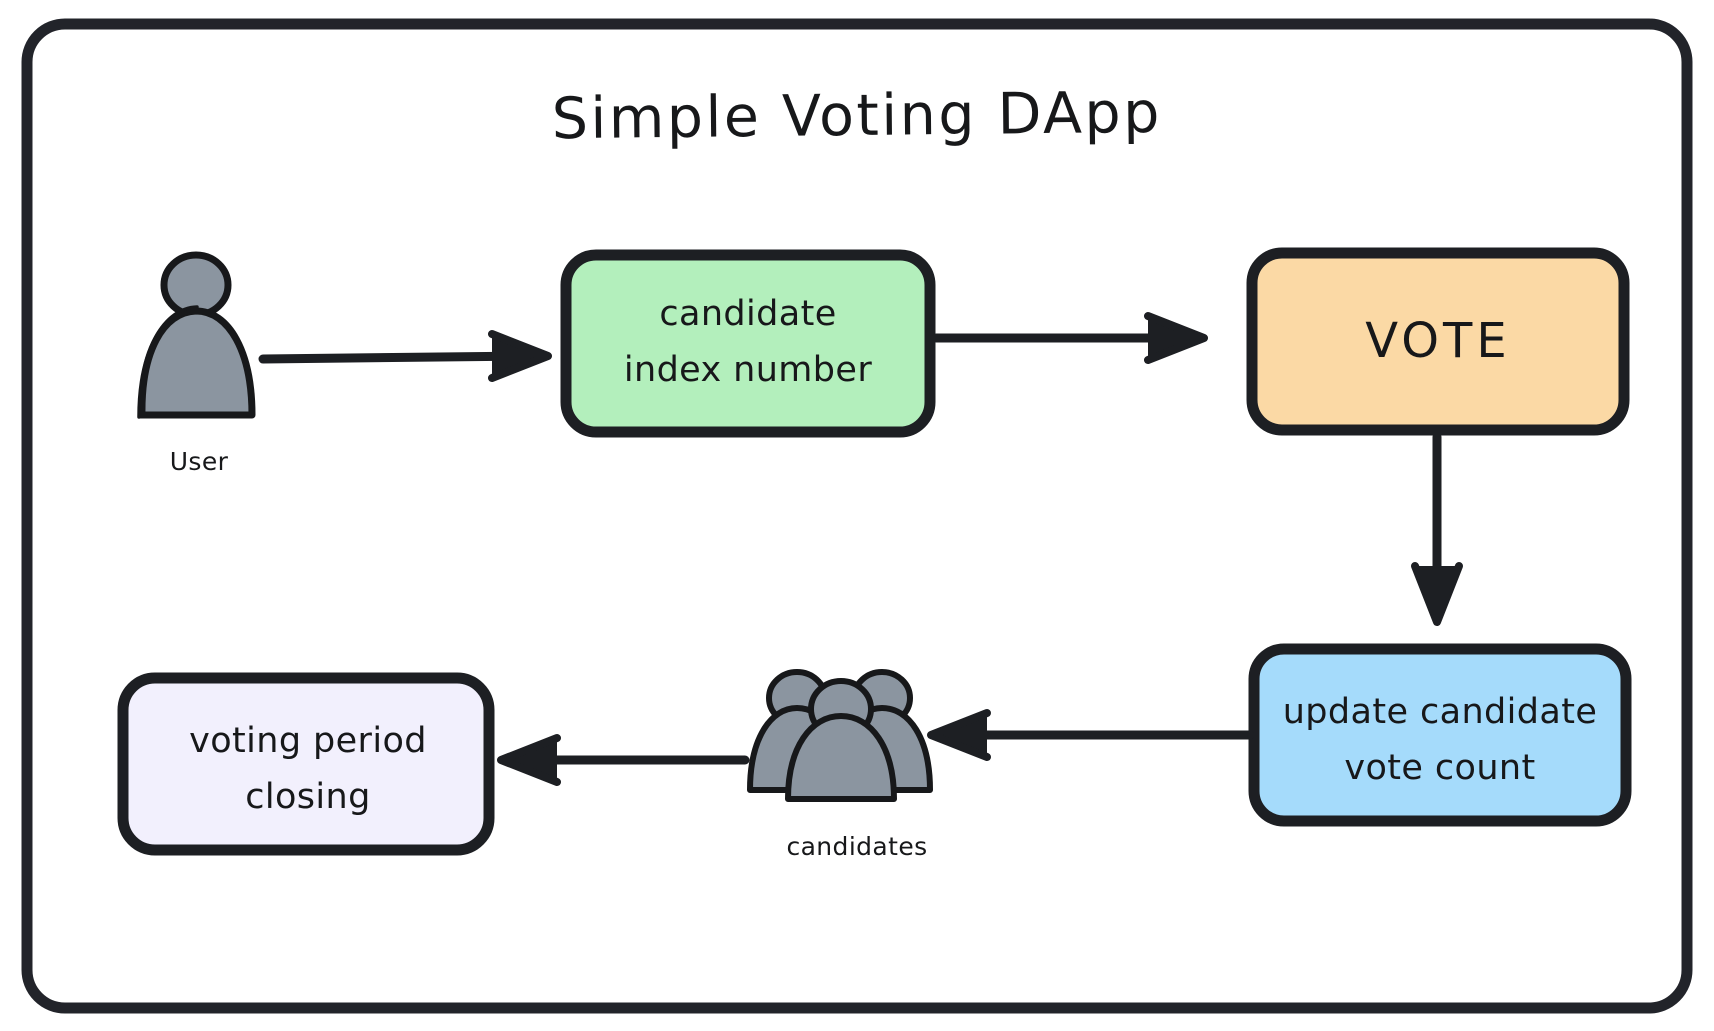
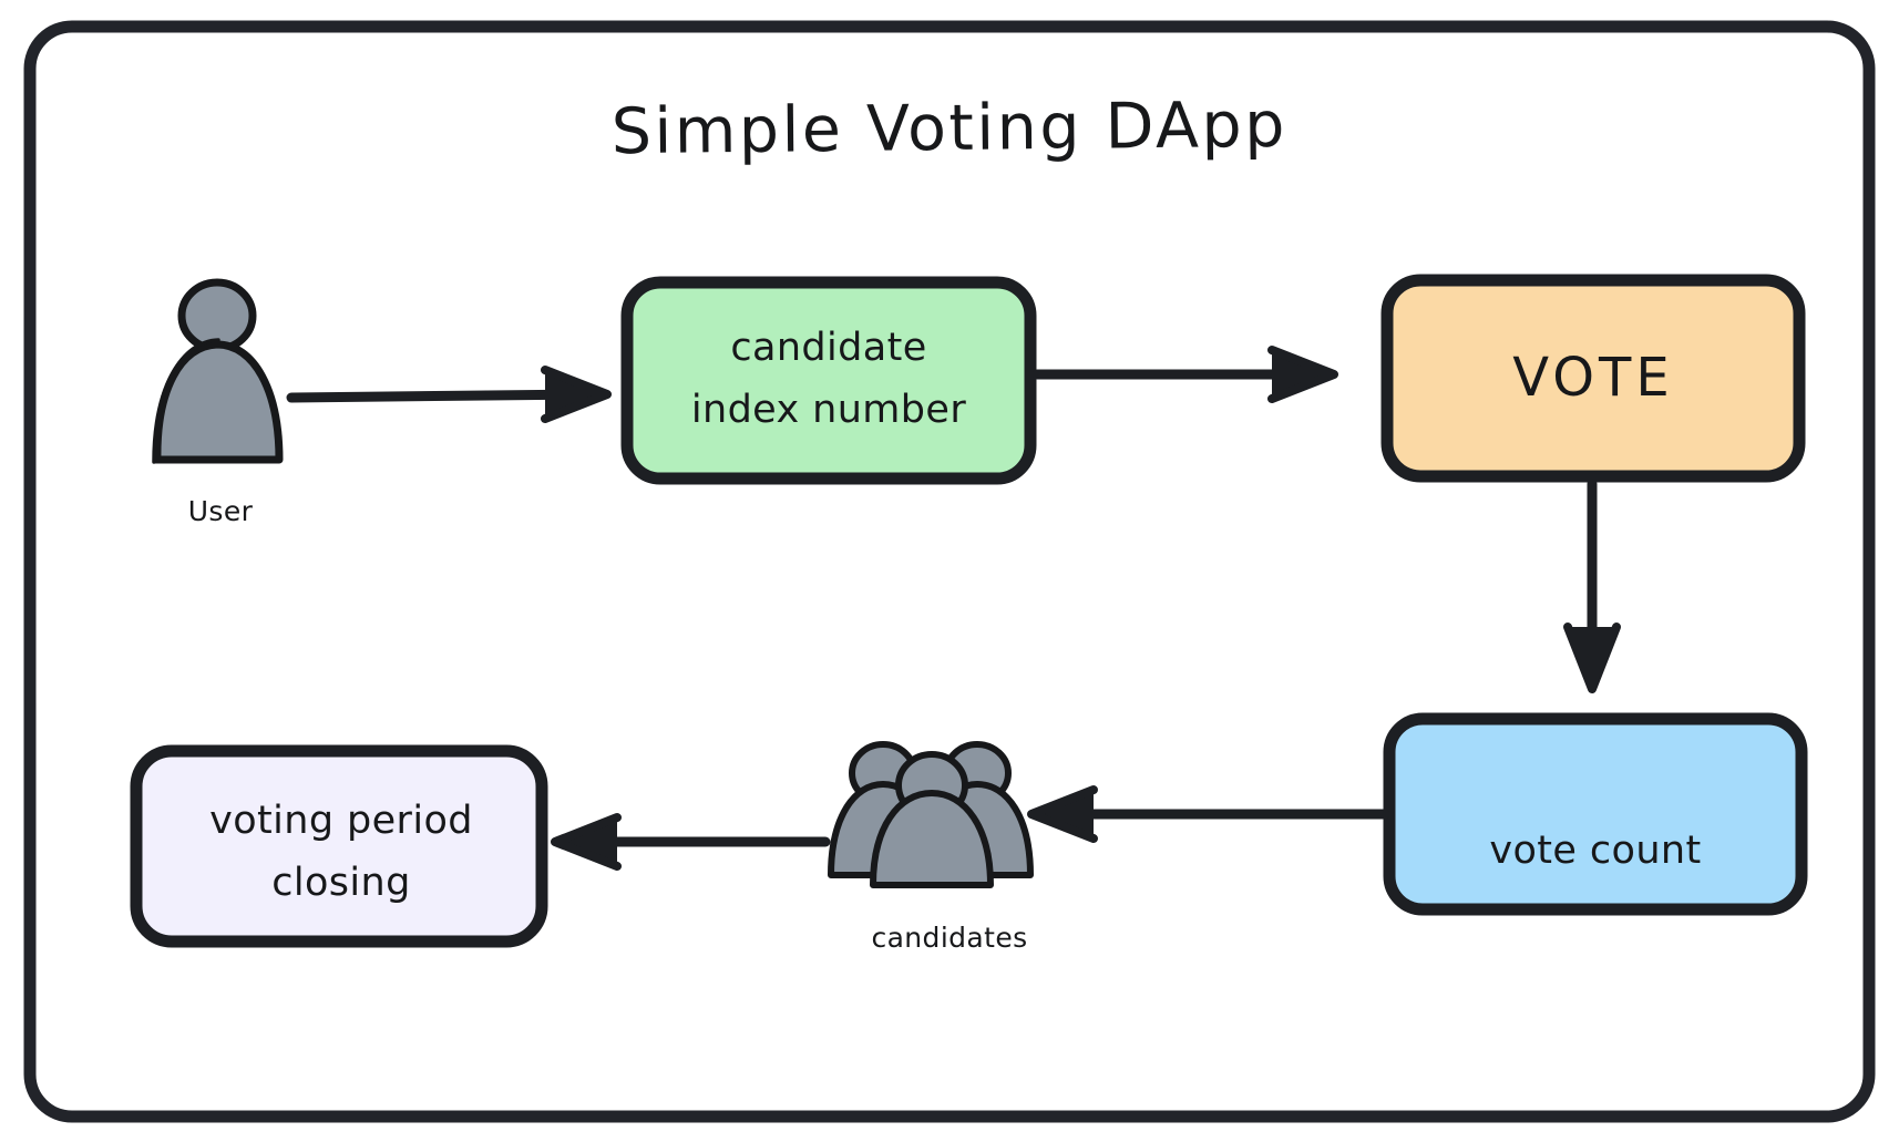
  Simple Voting DApp
  User
  candidate
  index number
  VOTE
- update candidate
  vote count
  candidates
  voting period
  closing
